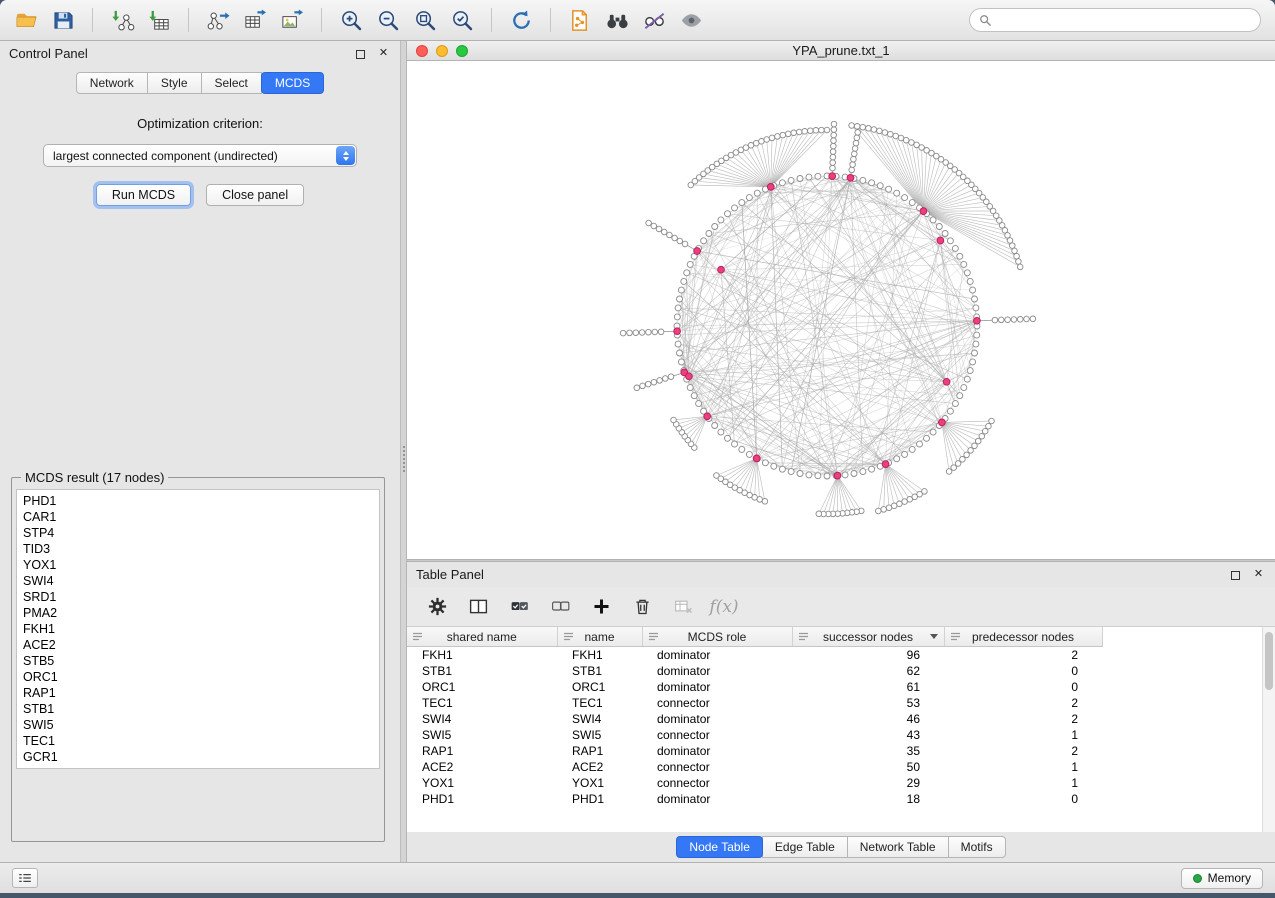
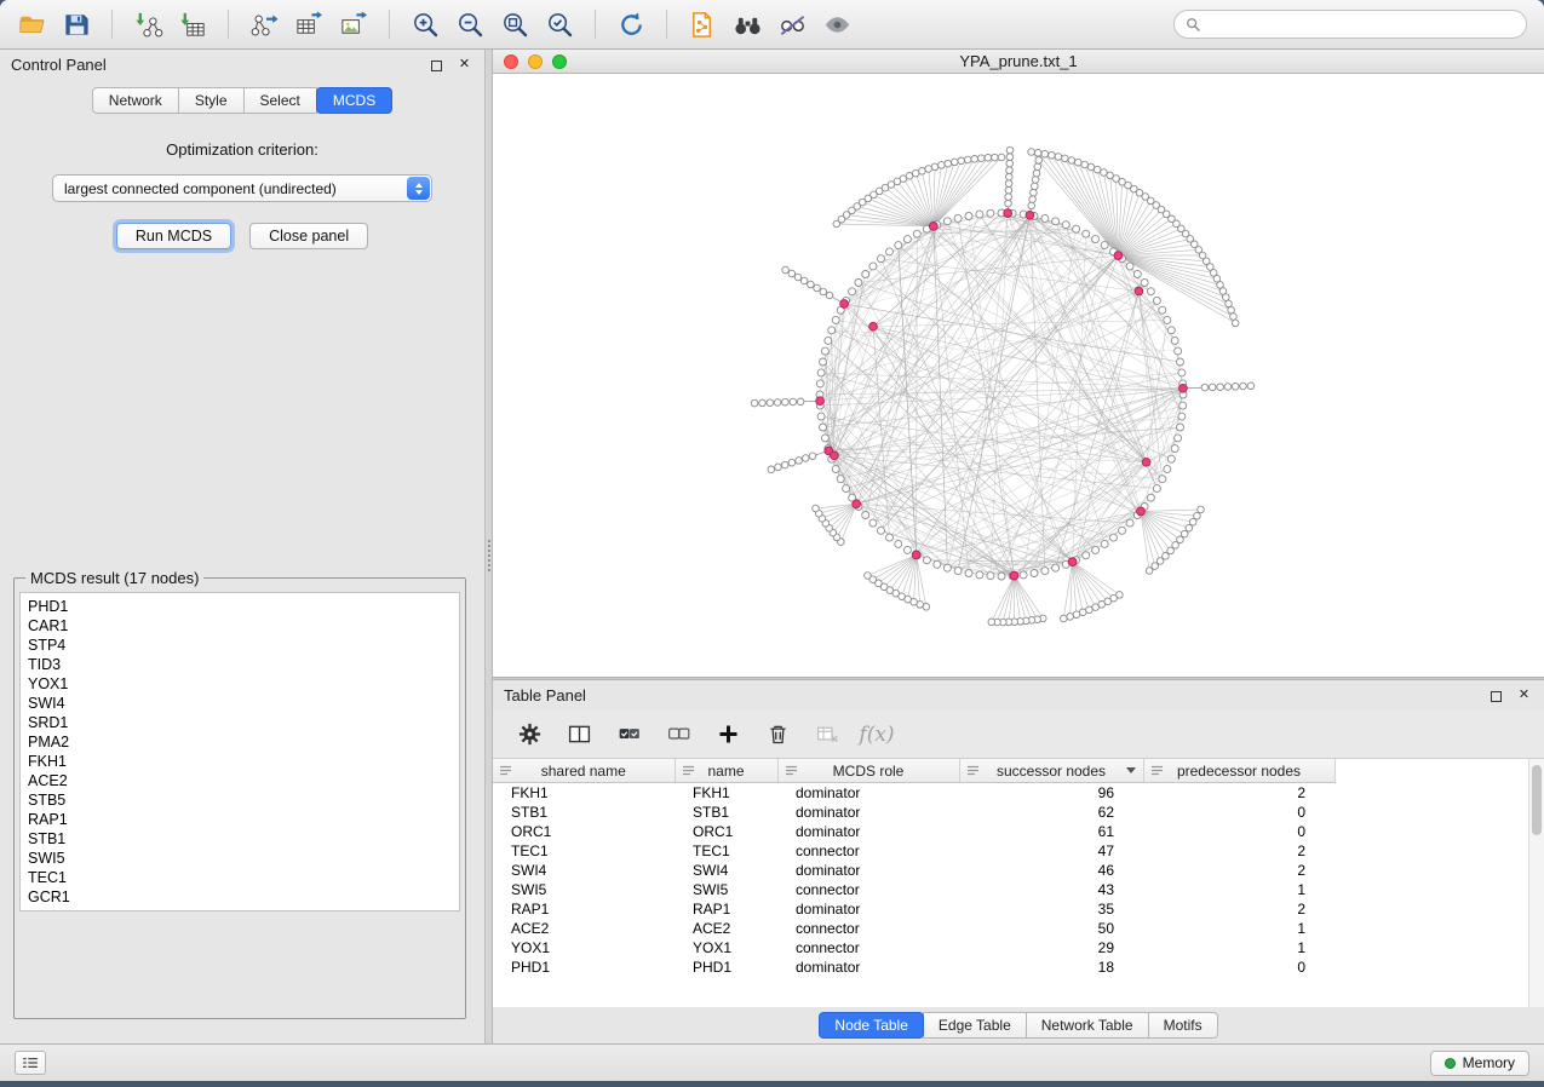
  Control Panel
  ✕
  Network
  Style
  Select
  MCDS
  Optimization criterion:
  largest connected component (undirected)
  Run MCDS
  Close panel
  MCDS result (17 nodes)
  PHD1
  CAR1
  STP4
  TID3
  YOX1
  SWI4
  SRD1
  PMA2
  FKH1
  ACE2
  STB5
- ORC1
  RAP1
  STB1
  SWI5
  TEC1
  GCR1
  YPA_prune.txt_1
  Table Panel
  ✕
  f(x)
  shared name	name	MCDS role	successor nodes	predecessor nodes
  FKH1	FKH1	dominator	96	2
  STB1	STB1	dominator	62	0
  ORC1	ORC1	dominator	61	0
- TEC1	TEC1	connector	53	2
+ TEC1	TEC1	connector	47	2
  SWI4	SWI4	dominator	46	2
  SWI5	SWI5	connector	43	1
  RAP1	RAP1	dominator	35	2
  ACE2	ACE2	connector	50	1
  YOX1	YOX1	connector	29	1
  PHD1	PHD1	dominator	18	0
  Node Table
  Edge Table
  Network Table
  Motifs
  Memory
